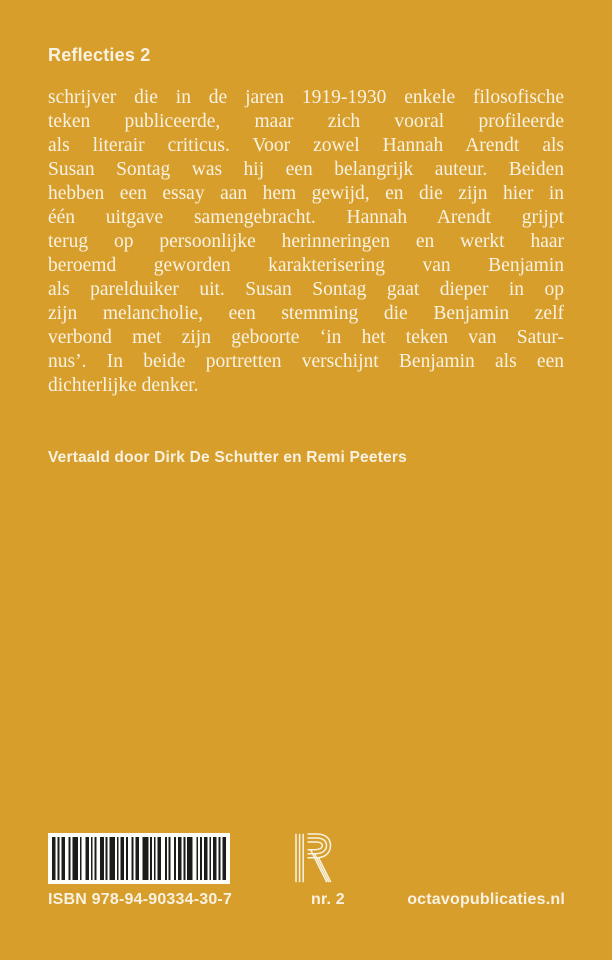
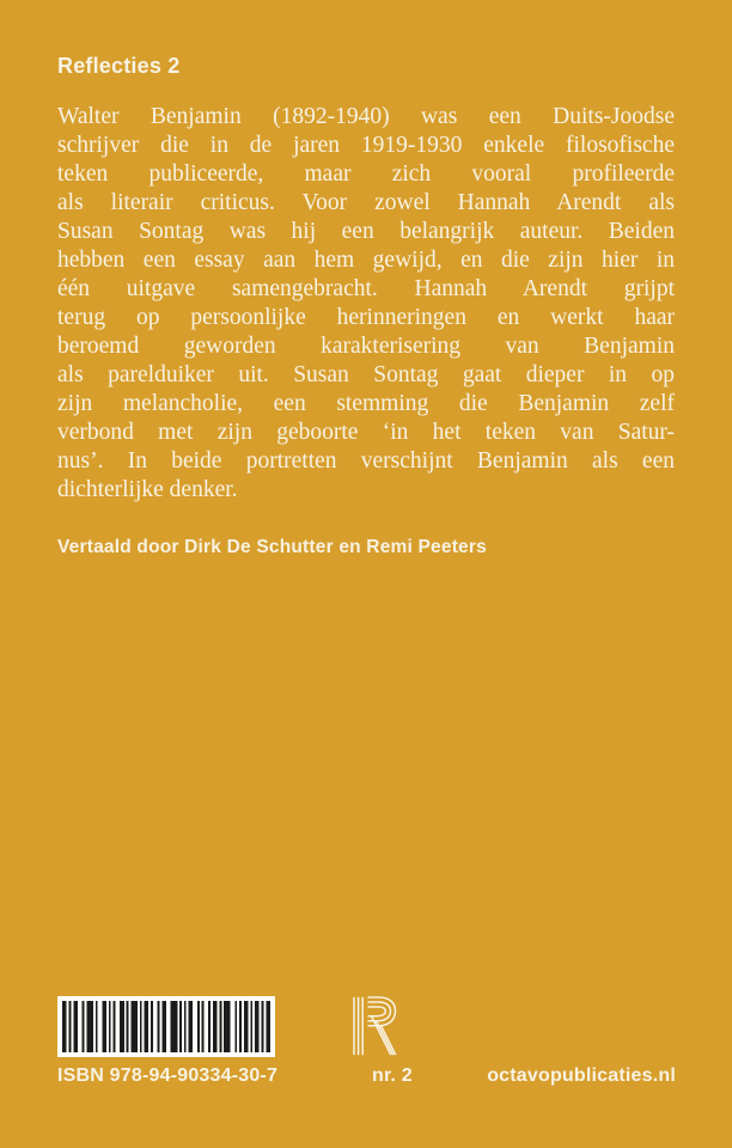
  Reflecties 2
+ Walter Benjamin (1892-1940) was een Duits-Joodse
  schrijver die in de jaren 1919-1930 enkele filosofische
  teken publiceerde, maar zich vooral profileerde
  als literair criticus. Voor zowel Hannah Arendt als
  Susan Sontag was hij een belangrijk auteur. Beiden
  hebben een essay aan hem gewijd, en die zijn hier in
  één uitgave samengebracht. Hannah Arendt grijpt
  terug op persoonlijke herinneringen en werkt haar
  beroemd geworden karakterisering van Benjamin
  als parelduiker uit. Susan Sontag gaat dieper in op
  zijn melancholie, een stemming die Benjamin zelf
  verbond met zijn geboorte ‘in het teken van Satur-
  nus’. In beide portretten verschijnt Benjamin als een
  dichterlijke denker.
  Vertaald door Dirk De Schutter en Remi Peeters
  ISBN 978-94-90334-30-7
  nr. 2
  octavopublicaties.nl
